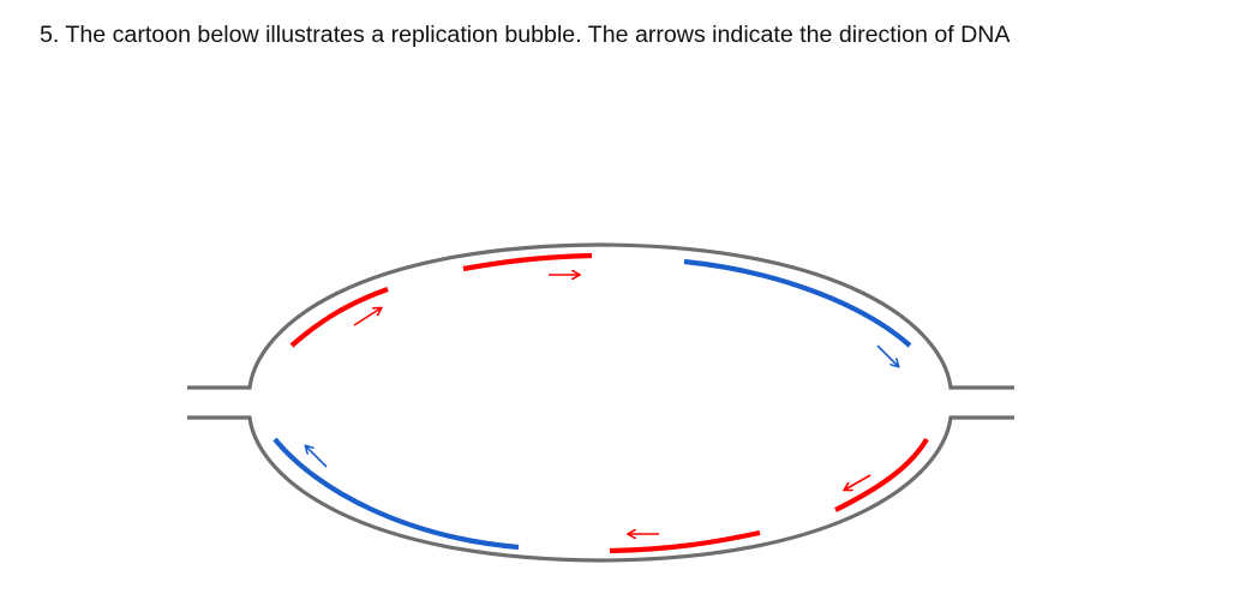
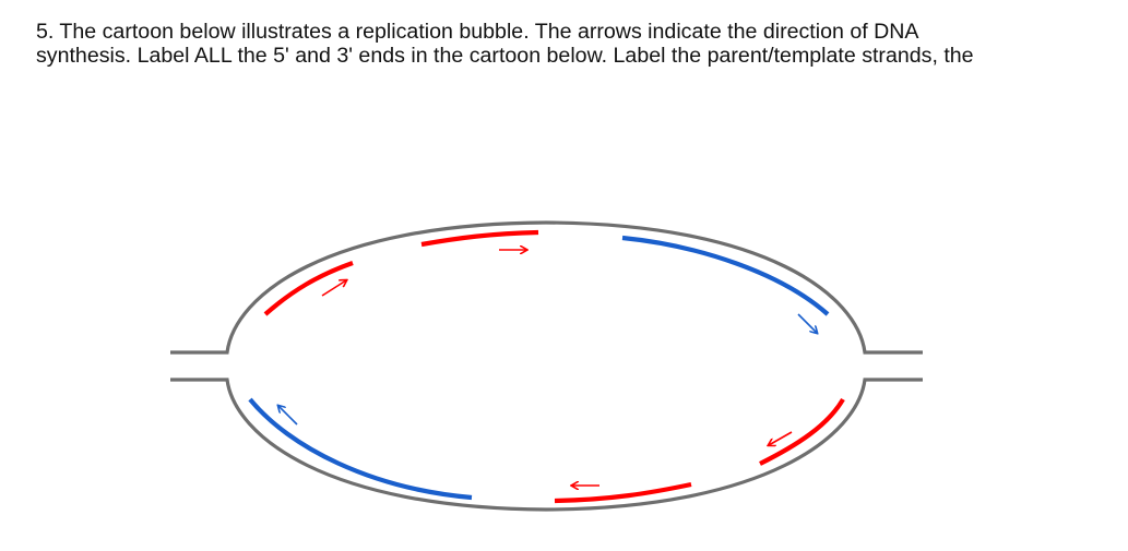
  5. The cartoon below illustrates a replication bubble. The arrows indicate the direction of DNA
+ synthesis. Label ALL the 5' and 3' ends in the cartoon below. Label the parent/template strands, the
